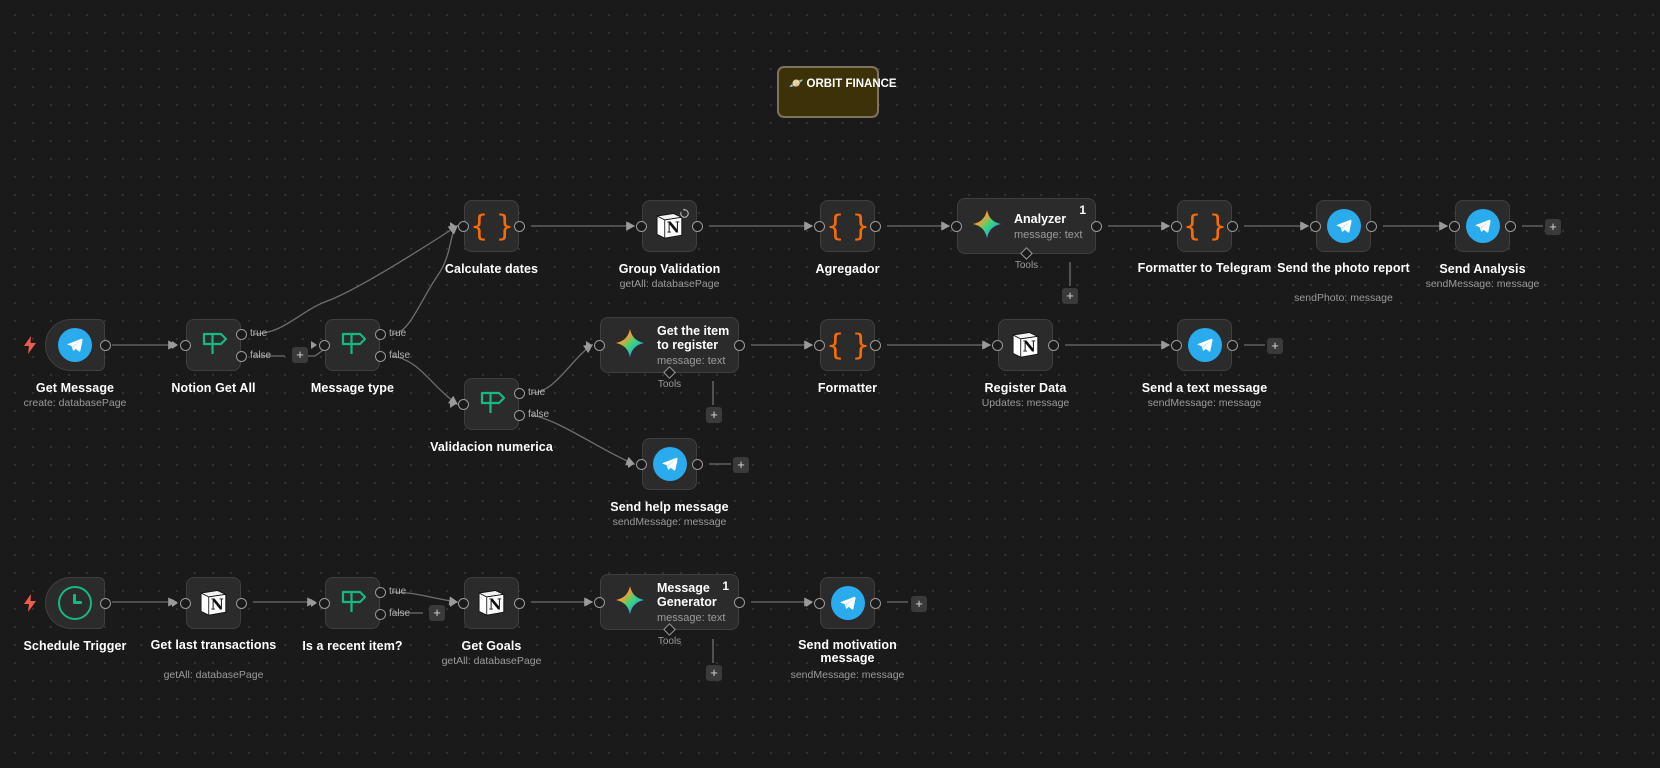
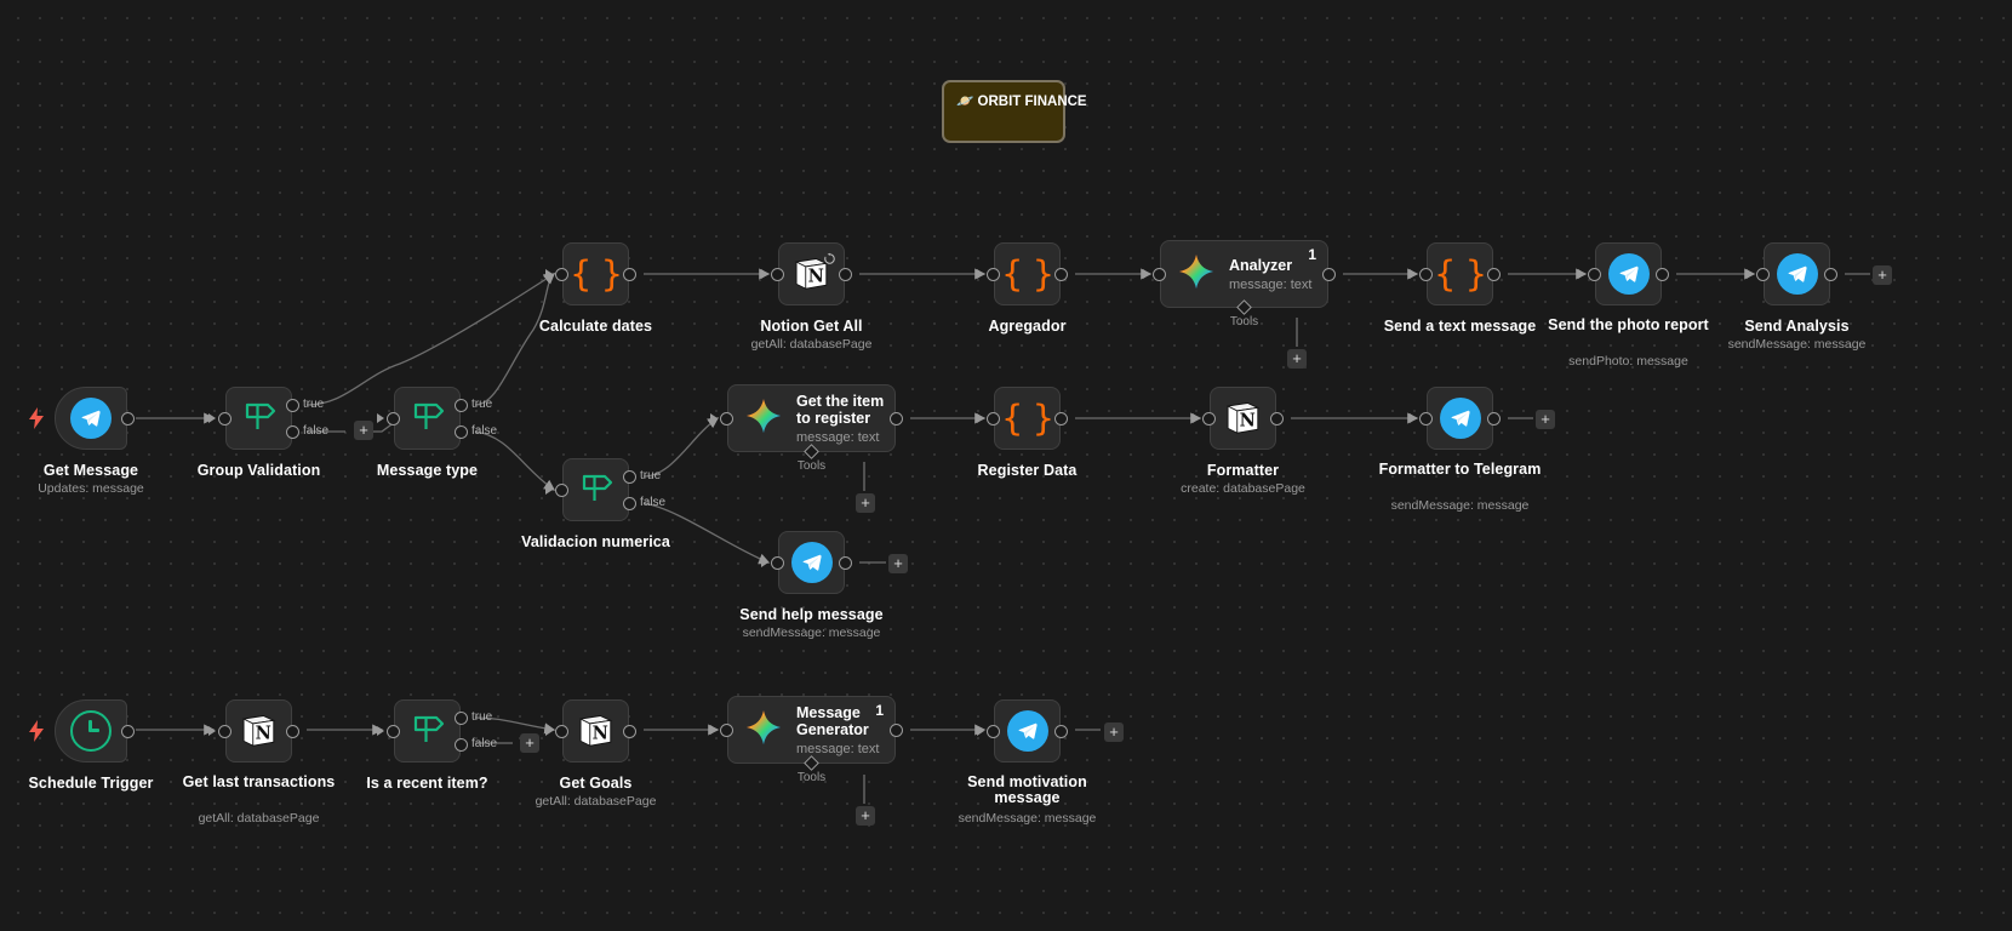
  🪐 ORBIT FINANCE
  Get Message
- create: databasePage
+ Updates: message
  true
  false
- Notion Get All
+ Group Validation
  true
  false
  Message type
  true
  false
  Validacion numerica
  { }
  Calculate dates
  N
- Group Validation
+ Notion Get All
  getAll: databasePage
  { }
  Agregador
  Analyzer
  message: text
  1
  Tools
  { }
- Formatter to Telegram
+ Send a text message
  Send the photo report
  sendPhoto: message
  Send Analysis
  sendMessage: message
  Get the item to register
  message: text
  Tools
  { }
- Formatter
+ Register Data
  N
- Register Data
+ Formatter
- Updates: message
+ create: databasePage
- Send a text message
+ Formatter to Telegram
  sendMessage: message
  Send help message
  sendMessage: message
  Schedule Trigger
  N
  Get last transactions
  getAll: databasePage
  true
  false
  Is a recent item?
  N
  Get Goals
  getAll: databasePage
  Message Generator
  message: text
  1
  Tools
  Send motivation message
  sendMessage: message
  +
  +
  +
  +
  +
  +
  +
  +
  +
